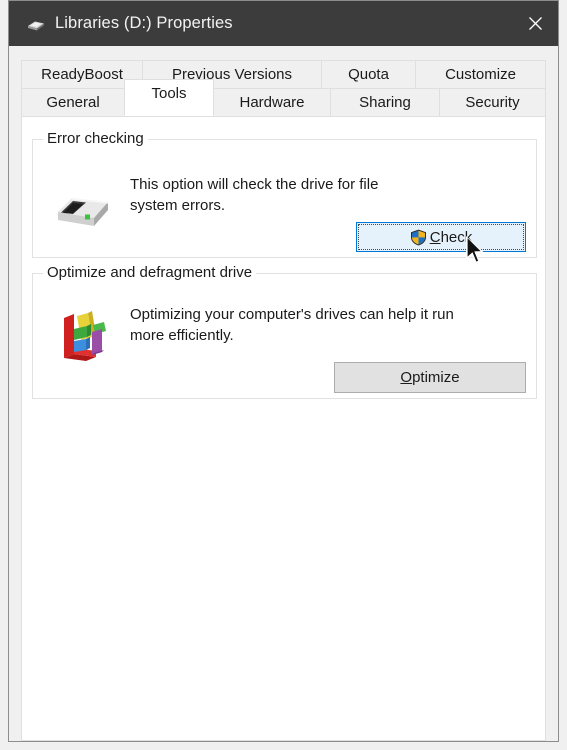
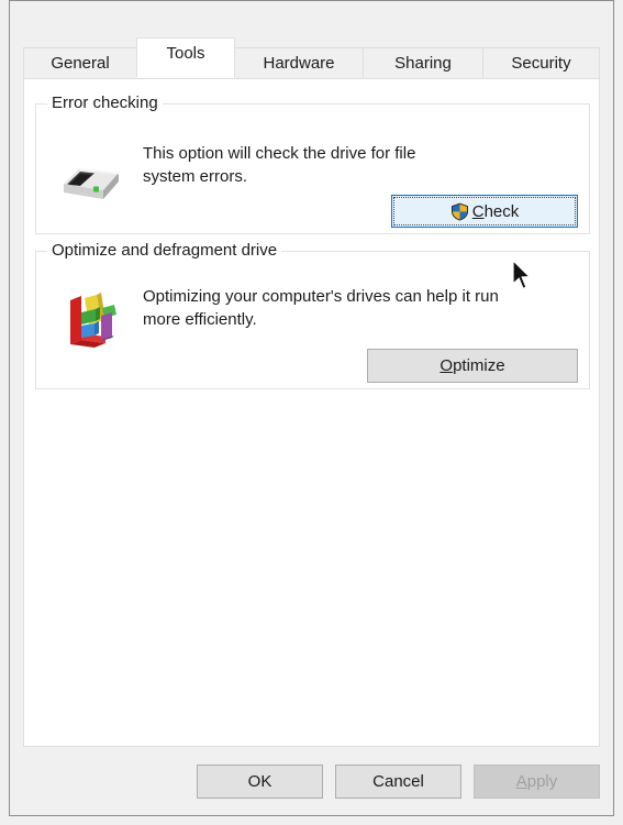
- Libraries (D:) Properties
- ReadyBoost
- Previous Versions
- Quota
- Customize
  General
  Tools
  Hardware
  Sharing
  Security
  Error checking
  This option will check the drive for file
  system errors.
  Check
  Optimize and defragment drive
  Optimizing your computer's drives can help it run
  more efficiently.
  Optimize
+ OK
+ Cancel
+ Apply
